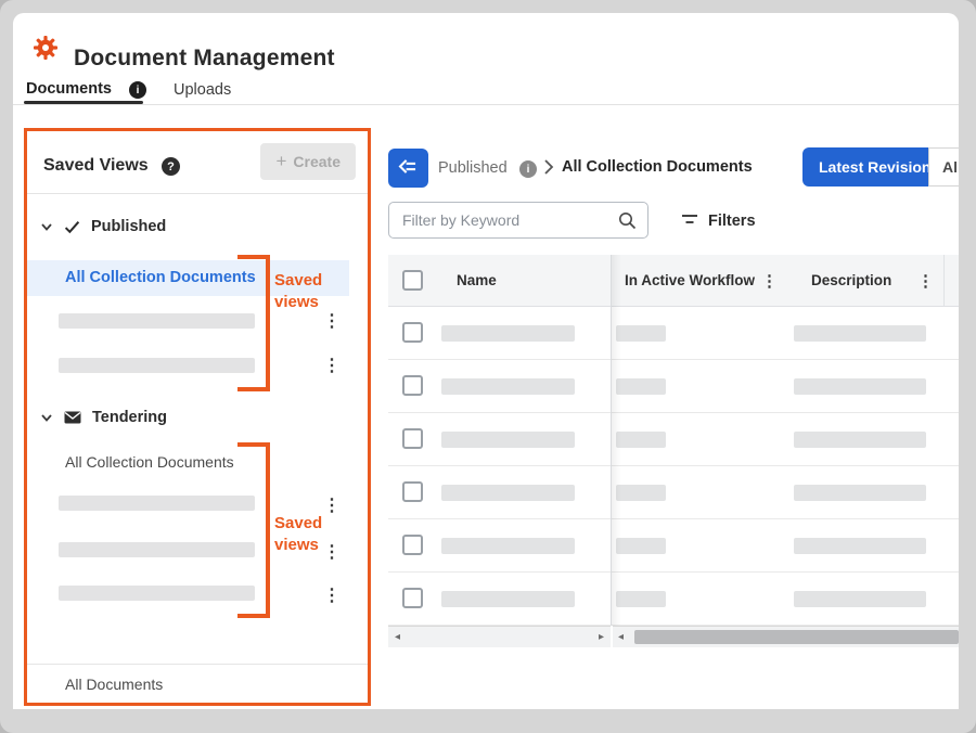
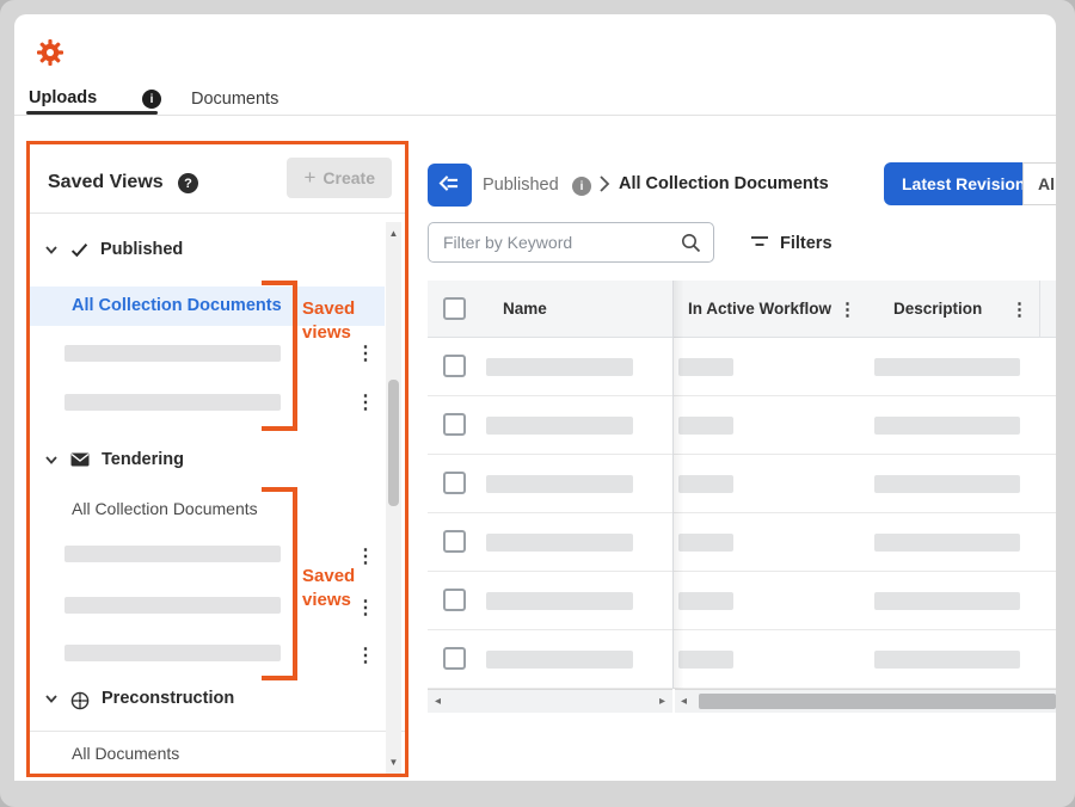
- Document Management
- Documents
+ Uploads
  i
- Uploads
+ Documents
  Saved Views
  ?
  +
  Create
  Published
  All Collection Documents
  ⋮
  ⋮
  Saved views
  Tendering
  All Collection Documents
  ⋮
  ⋮
  ⋮
  Saved views
+ Preconstruction
  All Documents
+ ▲
+ ▼
  Published
  i
  All Collection Documents
  Latest Revision
  Filter by Keyword
  Filters
  Name
  In Active Workflow
  ⋮
  Description
  ⋮
  ◂
  ▸
  ◂
